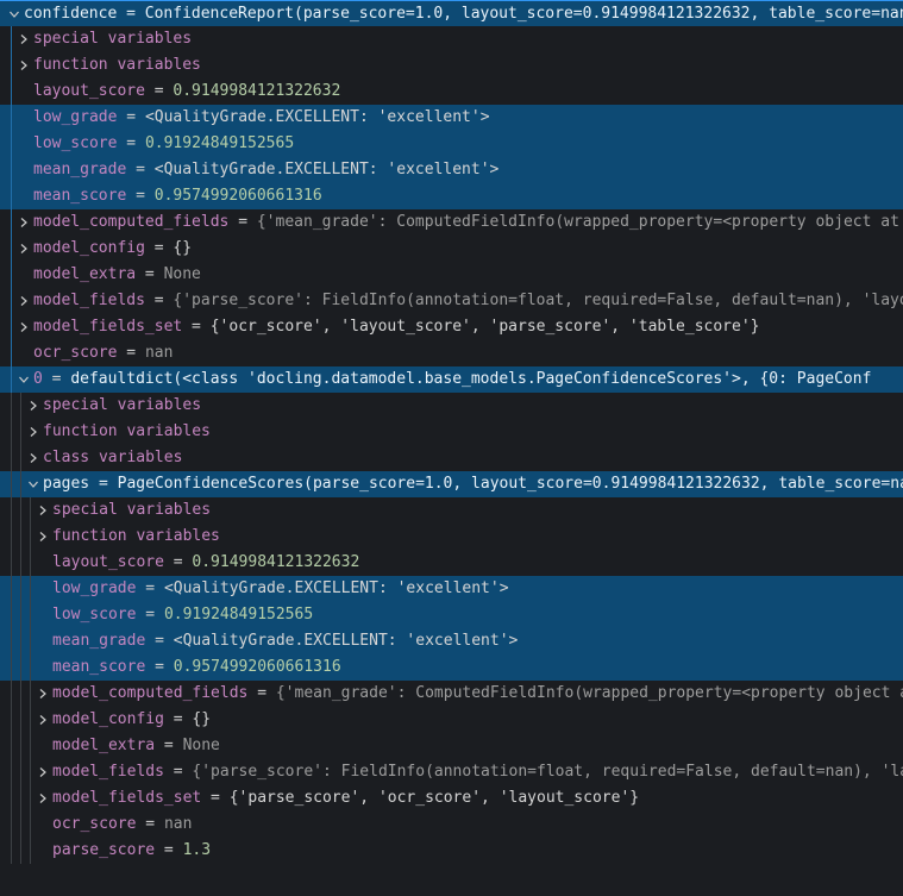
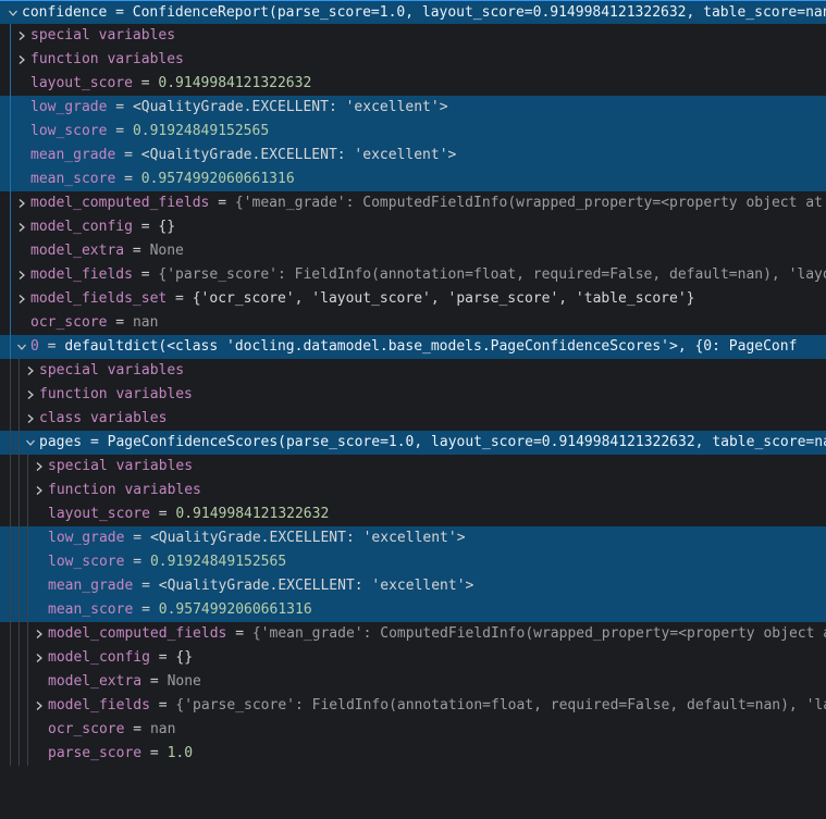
  confidence = ConfidenceReport(parse_score=1.0, layout_score=0.9149984121322632, table_score=na
  special variables
  function variables
  layout_score = 0.9149984121322632
  low_grade = <QualityGrade.EXCELLENT: 'excellent'>
  low_score = 0.91924849152565
  mean_grade = <QualityGrade.EXCELLENT: 'excellent'>
  mean_score = 0.9574992060661316
  model_computed_fields = {'mean_grade': ComputedFieldInfo(wrapped_property=<property object at
  model_config = {}
  model_extra = None
  model_fields = {'parse_score': FieldInfo(annotation=float, required=False, default=nan), 'lay
  model_fields_set = {'ocr_score', 'layout_score', 'parse_score', 'table_score'}
  ocr_score = nan
  0 = defaultdict(<class 'docling.datamodel.base_models.PageConfidenceScores'>, {0: PageConf
  special variables
  function variables
  class variables
  pages = PageConfidenceScores(parse_score=1.0, layout_score=0.9149984121322632, table_score=n
  special variables
  function variables
  layout_score = 0.9149984121322632
  low_grade = <QualityGrade.EXCELLENT: 'excellent'>
  low_score = 0.91924849152565
  mean_grade = <QualityGrade.EXCELLENT: 'excellent'>
  mean_score = 0.9574992060661316
  model_computed_fields = {'mean_grade': ComputedFieldInfo(wrapped_property=<property object
  model_config = {}
  model_extra = None
  model_fields = {'parse_score': FieldInfo(annotation=float, required=False, default=nan), 'l
- model_fields_set = {'parse_score', 'ocr_score', 'layout_score'}
  ocr_score = nan
- parse_score = 1.3
+ parse_score = 1.0
